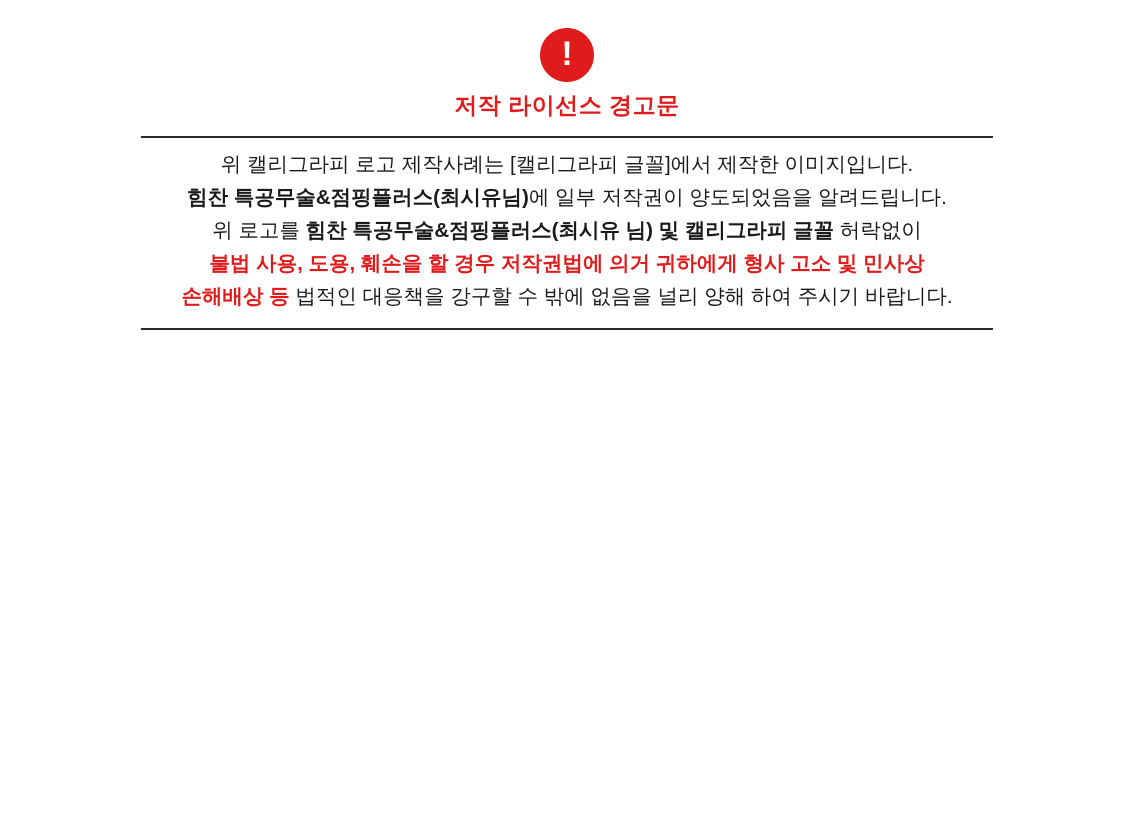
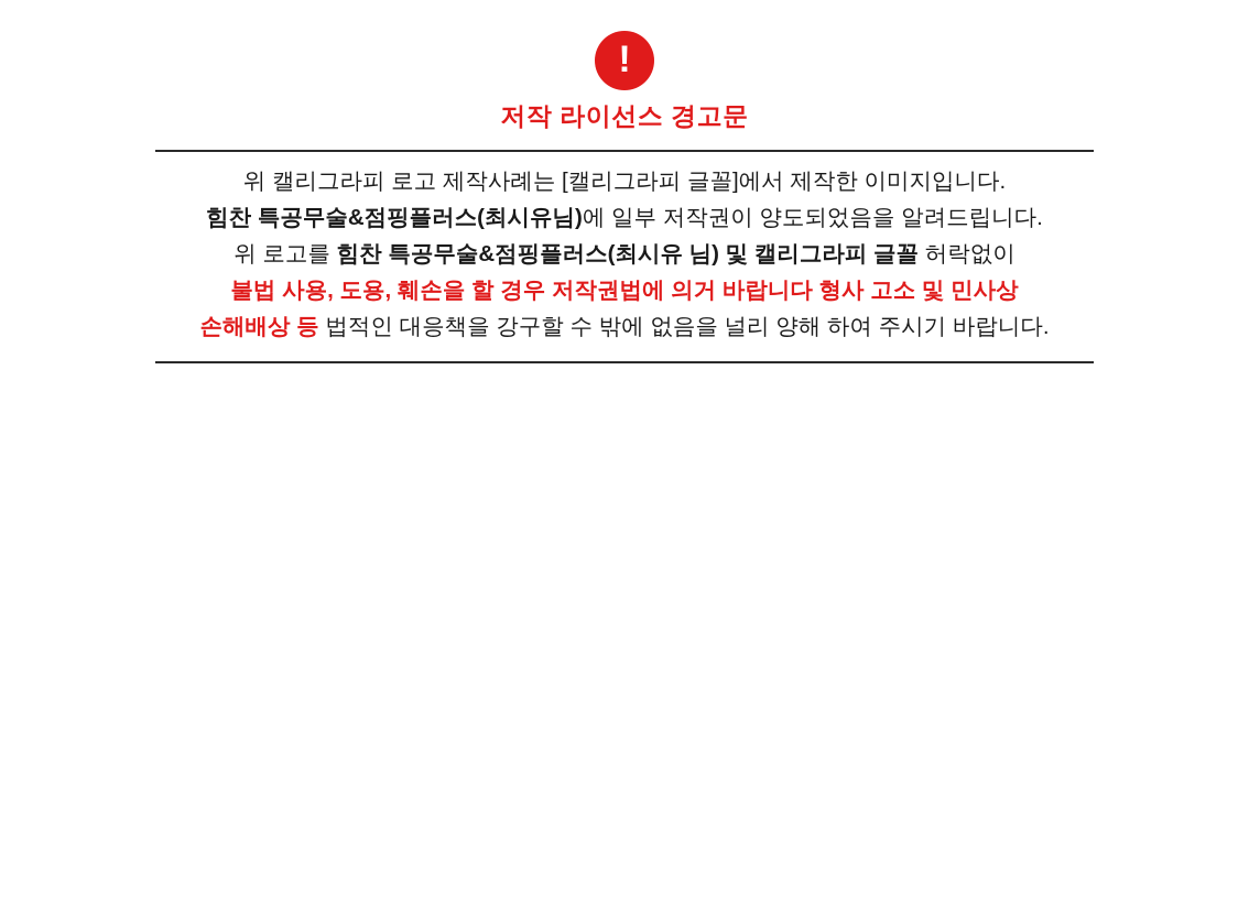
  !
  저작 라이선스 경고문
  위 캘리그라피 로고 제작사례는 [캘리그라피 글꼴]에서 제작한 이미지입니다.
  힘찬 특공무술&점핑플러스(최시유님)에 일부 저작권이 양도되었음을 알려드립니다.
  위 로고를 힘찬 특공무술&점핑플러스(최시유 님) 및 캘리그라피 글꼴 허락없이
- 불법 사용, 도용, 훼손을 할 경우 저작권법에 의거 귀하에게 형사 고소 및 민사상
+ 불법 사용, 도용, 훼손을 할 경우 저작권법에 의거 바랍니다 형사 고소 및 민사상
  손해배상 등 법적인 대응책을 강구할 수 밖에 없음을 널리 양해 하여 주시기 바랍니다.
